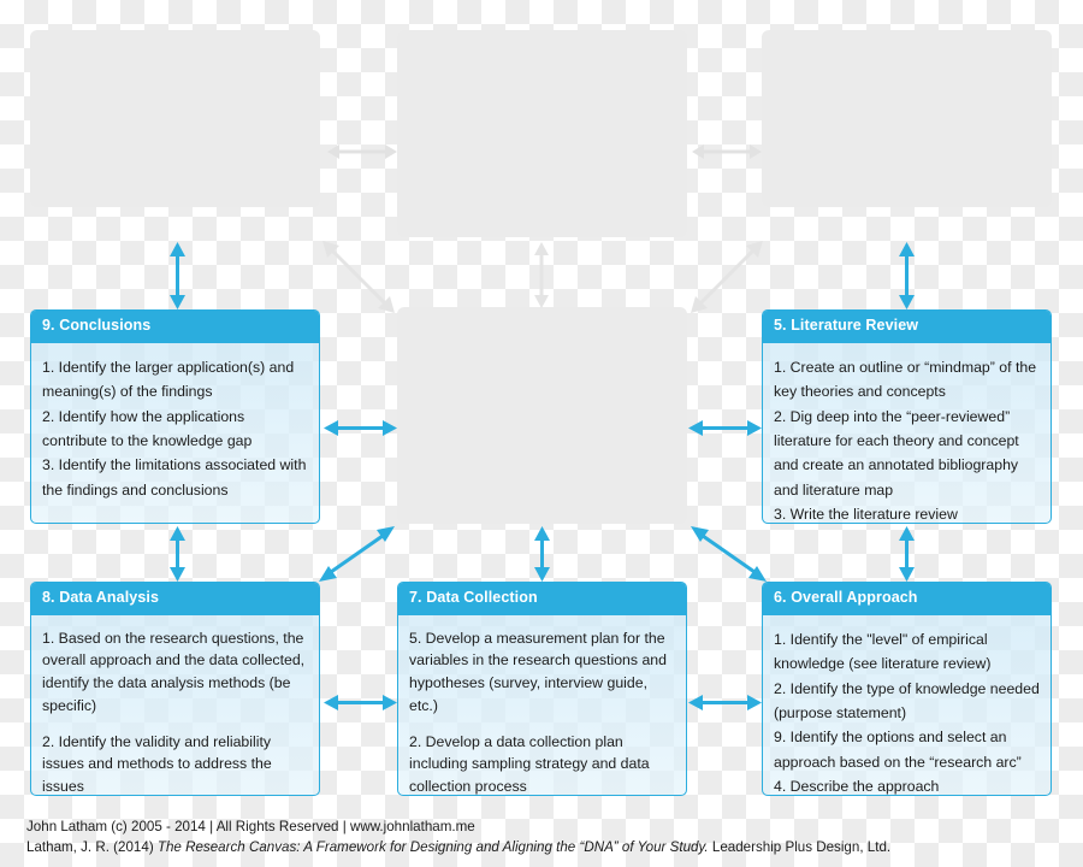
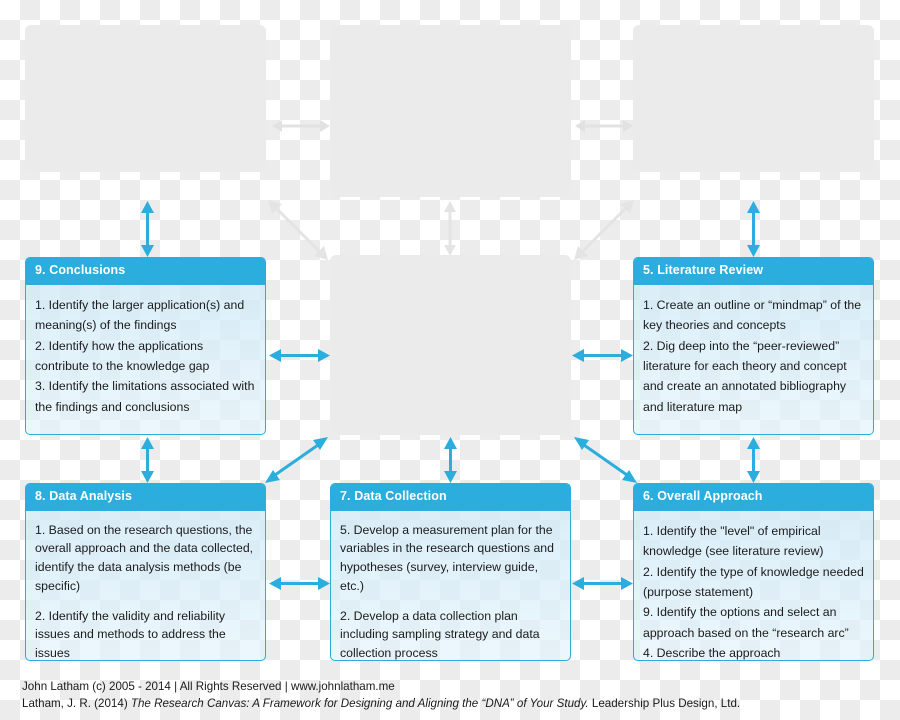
  9. Conclusions
  1. Identify the larger application(s) and meaning(s) of the findings
  2. Identify how the applications contribute to the knowledge gap
  3. Identify the limitations associated with the findings and conclusions
  5. Literature Review
  1. Create an outline or “mindmap” of the key theories and concepts
  2. Dig deep into the “peer-reviewed” literature for each theory and concept and create an annotated bibliography and literature map
- 3. Write the literature review
  8. Data Analysis
  1. Based on the research questions, the overall approach and the data collected, identify the data analysis methods (be specific)
  2. Identify the validity and reliability issues and methods to address the issues
  7. Data Collection
  5. Develop a measurement plan for the variables in the research questions and hypotheses (survey, interview guide, etc.)
  2. Develop a data collection plan including sampling strategy and data collection process
  6. Overall Approach
  1. Identify the "level" of empirical knowledge (see literature review)
  2. Identify the type of knowledge needed (purpose statement)
  9. Identify the options and select an approach based on the “research arc”
  4. Describe the approach
  John Latham (c) 2005 - 2014 | All Rights Reserved | www.johnlatham.me
  Latham, J. R. (2014) The Research Canvas: A Framework for Designing and Aligning the “DNA” of Your Study. Leadership Plus Design, Ltd.
